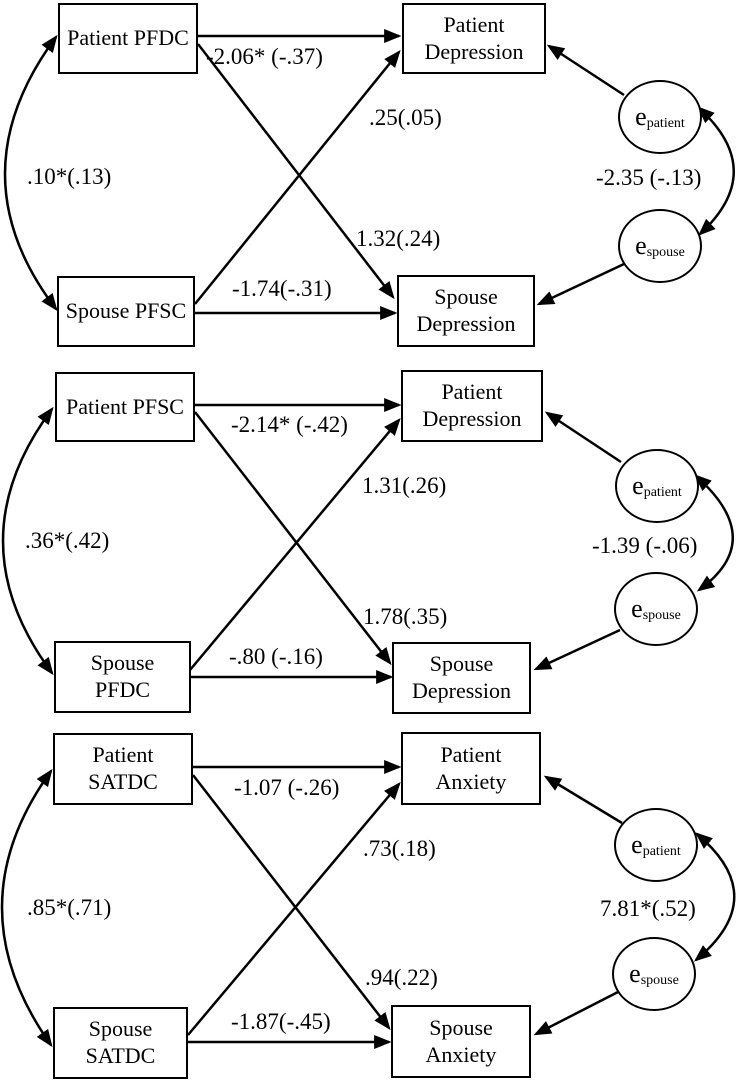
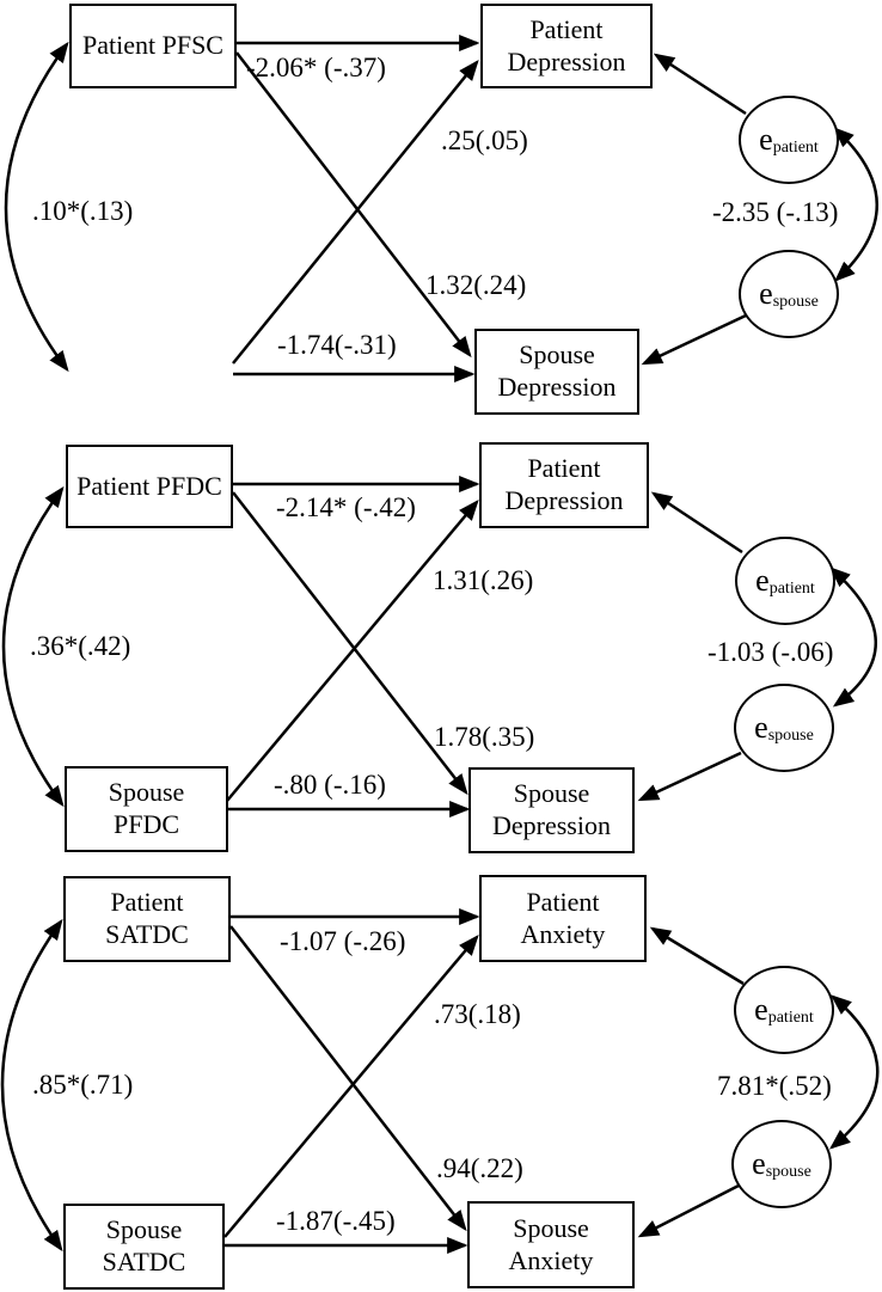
- Patient PFDC
+ Patient PFSC
- Spouse PFSC
  Patient
  Depression
  Spouse
  Depression
  e
  patient
  e
  spouse
  .10*(.13)
  -2.06* (-.37)
  .25(.05)
  1.32(.24)
  -1.74(-.31)
  -2.35 (-.13)
- Patient PFSC
+ Patient PFDC
  Spouse
  PFDC
  Patient
  Depression
  Spouse
  Depression
  e
  patient
  e
  spouse
  .36*(.42)
  -2.14* (-.42)
  1.31(.26)
  1.78(.35)
  -.80 (-.16)
- -1.39 (-.06)
+ -1.03 (-.06)
  Patient
  SATDC
  Spouse
  SATDC
  Patient
  Anxiety
  Spouse
  Anxiety
  e
  patient
  e
  spouse
  .85*(.71)
  -1.07 (-.26)
  .73(.18)
  .94(.22)
  -1.87(-.45)
  7.81*(.52)
